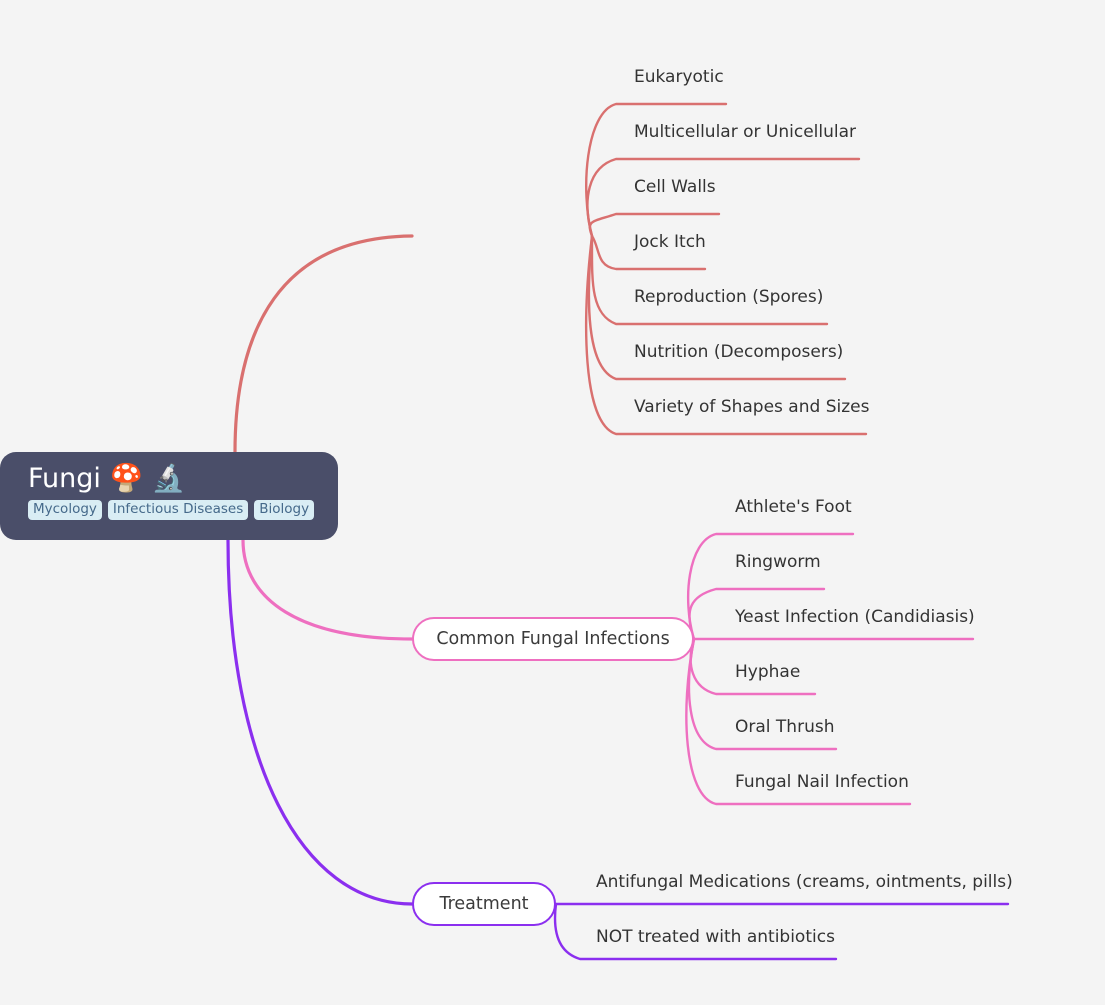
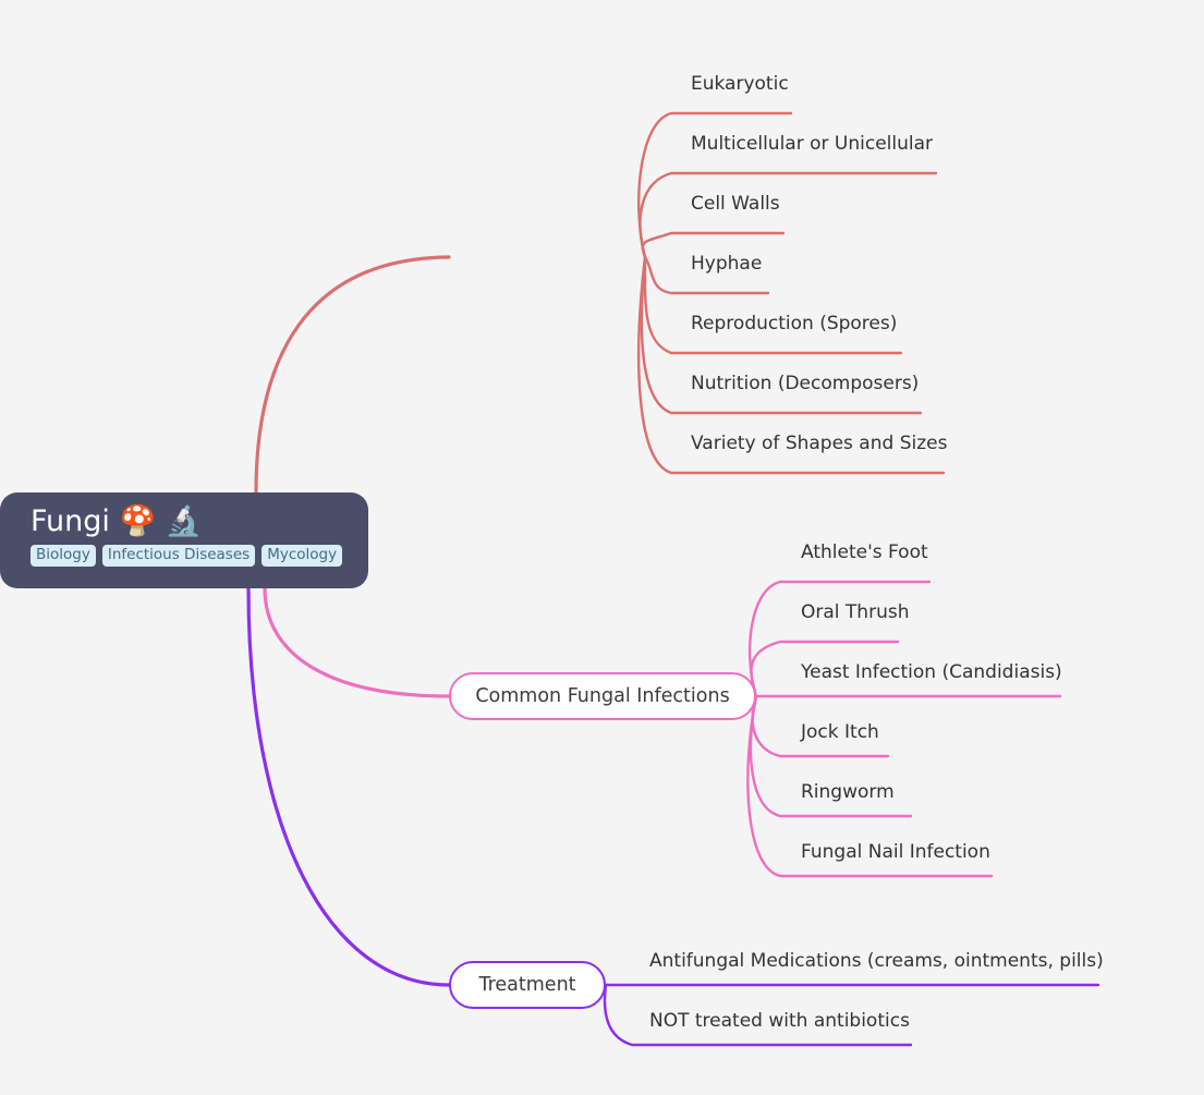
  Fungi 🍄 🔬
- Mycology
+ Biology
  Infectious Diseases
- Biology
+ Mycology
  Common Fungal Infections
  Treatment
  Eukaryotic
  Multicellular or Unicellular
  Cell Walls
- Jock Itch
+ Hyphae
  Reproduction (Spores)
  Nutrition (Decomposers)
  Variety of Shapes and Sizes
  Athlete's Foot
- Ringworm
+ Oral Thrush
  Yeast Infection (Candidiasis)
- Hyphae
+ Jock Itch
- Oral Thrush
+ Ringworm
  Fungal Nail Infection
  Antifungal Medications (creams, ointments, pills)
  NOT treated with antibiotics
